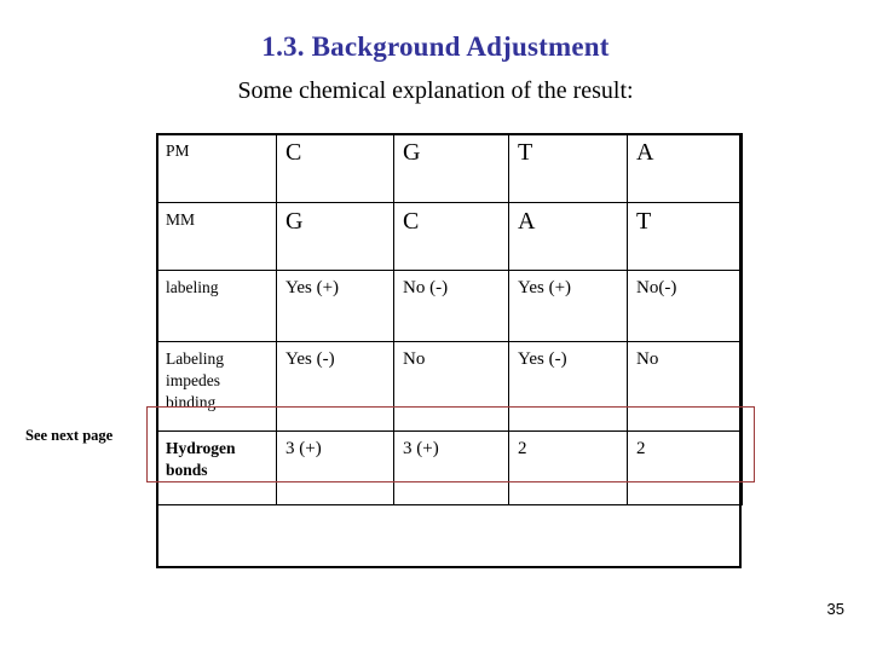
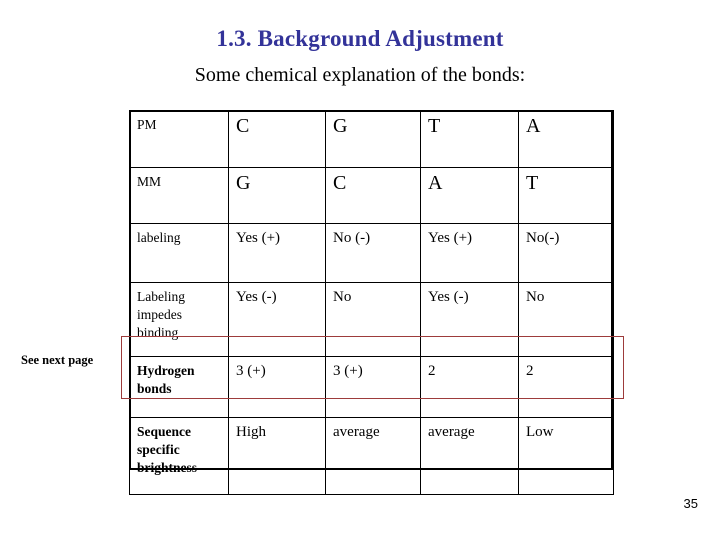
  1.3. Background Adjustment
- Some chemical explanation of the result:
+ Some chemical explanation of the bonds:
  PM	C	G	T	A
  MM	G	C	A	T
  labeling	Yes (+)	No (-)	Yes (+)	No(-)
  Labeling impedes binding	Yes (-)	No	Yes (-)	No
  Hydrogen bonds	3 (+)	3 (+)	2	2
+ Sequence specific brightness	High	average	average	Low
  See next page
  35
